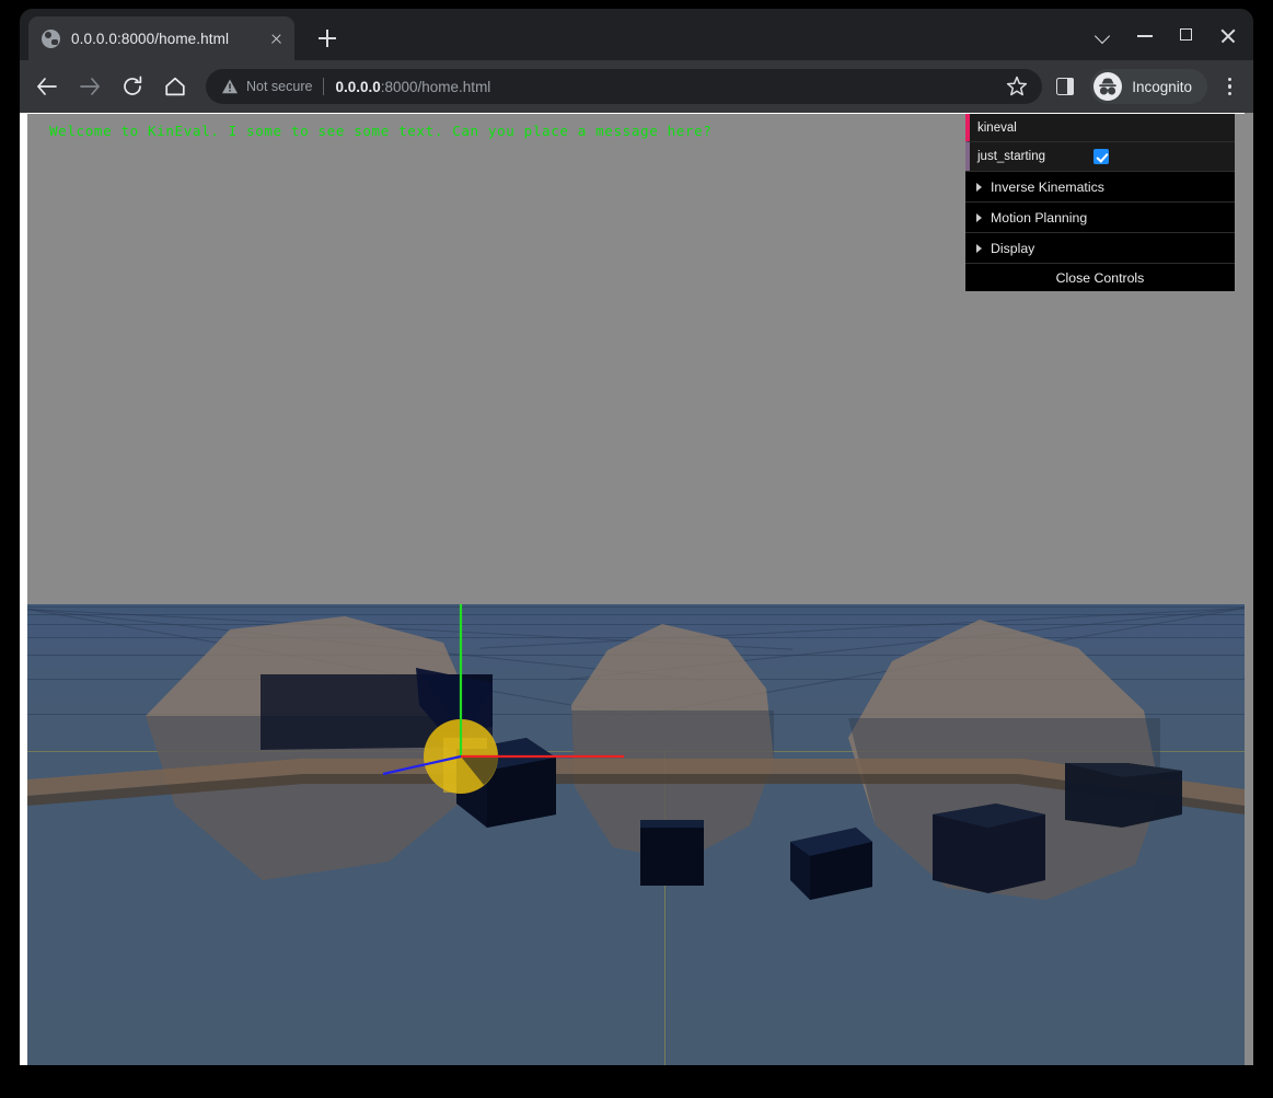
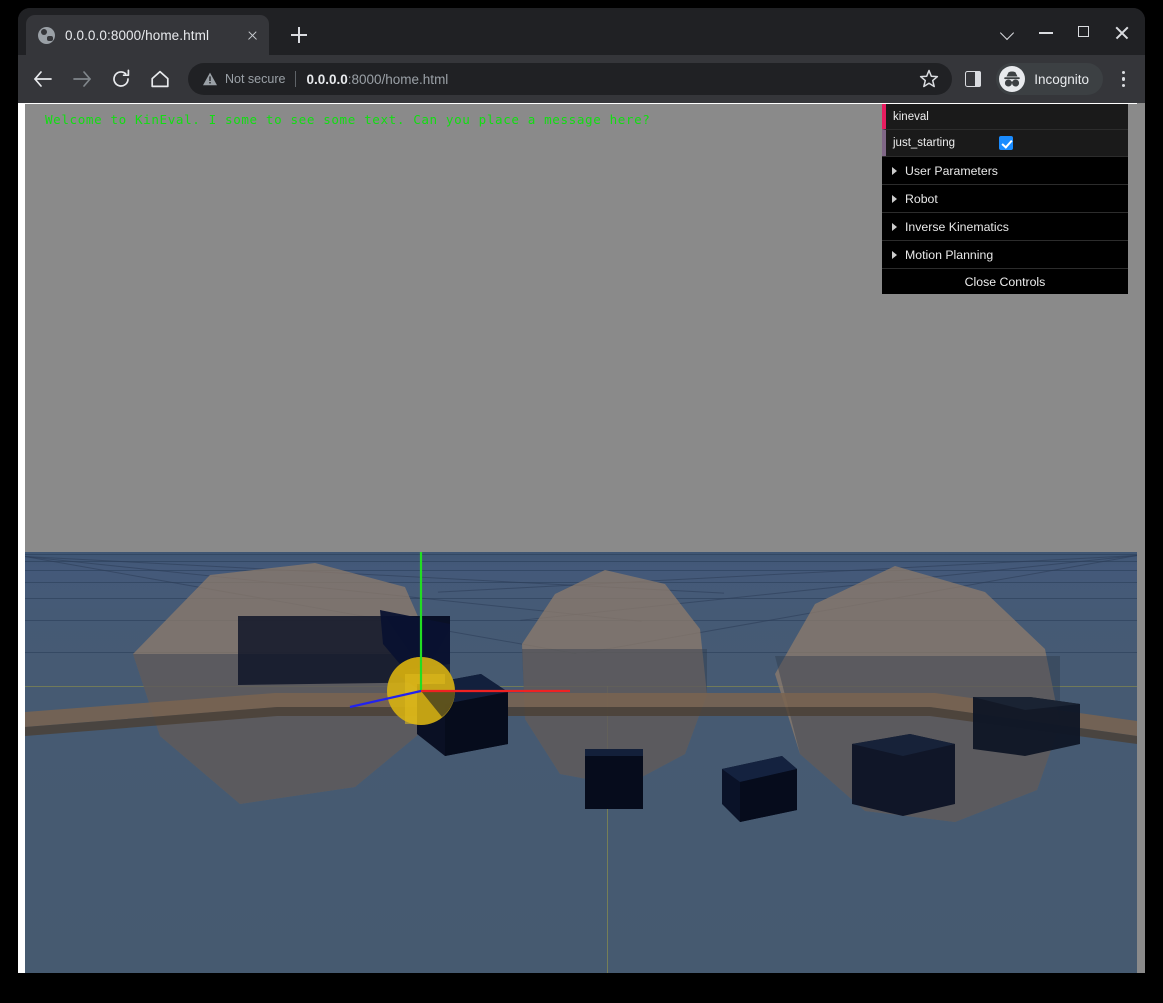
  0.0.0.0:8000/home.html
  Not secure
  0.0.0.0:8000/home.html
  Incognito
  Welcome to KinEval. I some to see some text. Can you place a message here?
  kineval
  just_starting
+ User Parameters
+ Robot
  Inverse Kinematics
  Motion Planning
- Display
  Close Controls
